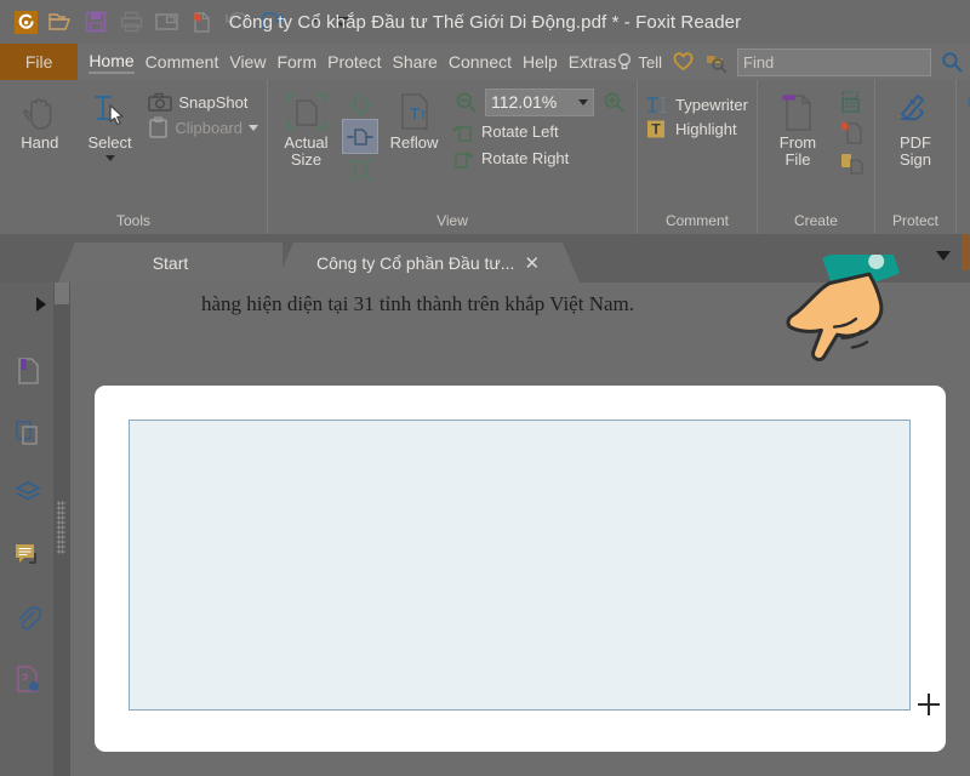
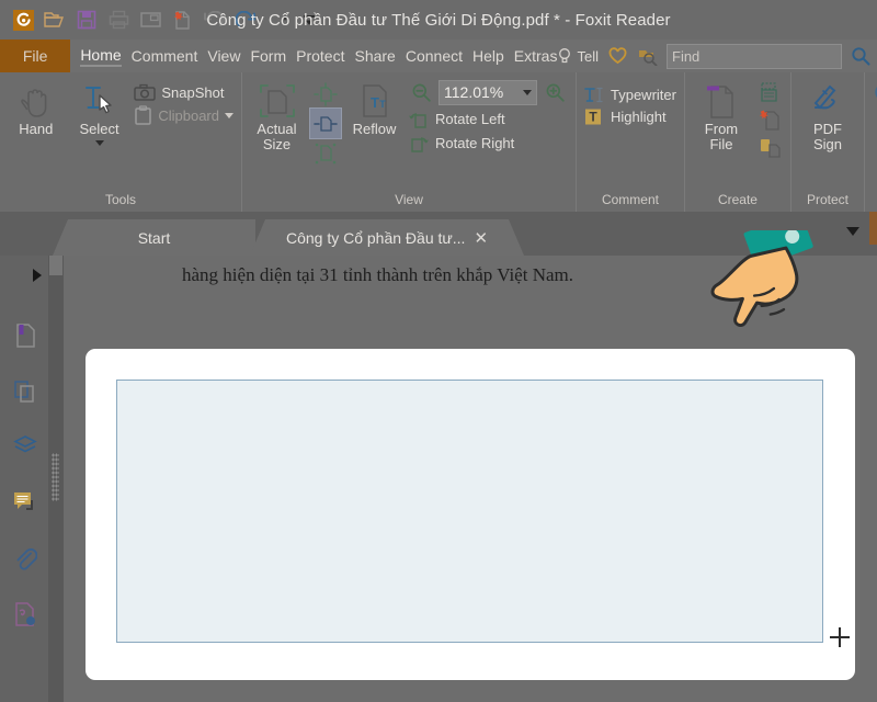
- Công ty Cổ khắp Đầu tư Thế Giới Di Động.pdf * - Foxit Reader
+ Công ty Cổ phần Đầu tư Thế Giới Di Động.pdf * - Foxit Reader
  File
  Home
  Comment
  View
  Form
  Protect
  Share
  Connect
  Help
  Extras
  Tell
  Find
  Hand
  Select
  SnapShot
  Clipboard
  Tools
  Actual
  Size
  T
  T
  Reflow
  112.01%
  Rotate Left
  Rotate Right
  View
  Typewriter
  T
  Highlight
  Comment
  From
  File
  Create
  PDF
  Sign
  Protect
  Start
  Công ty Cổ phần Đầu tư...
  ✕
  hàng hiện diện tại 31 tỉnh thành trên khắp Việt Nam.
